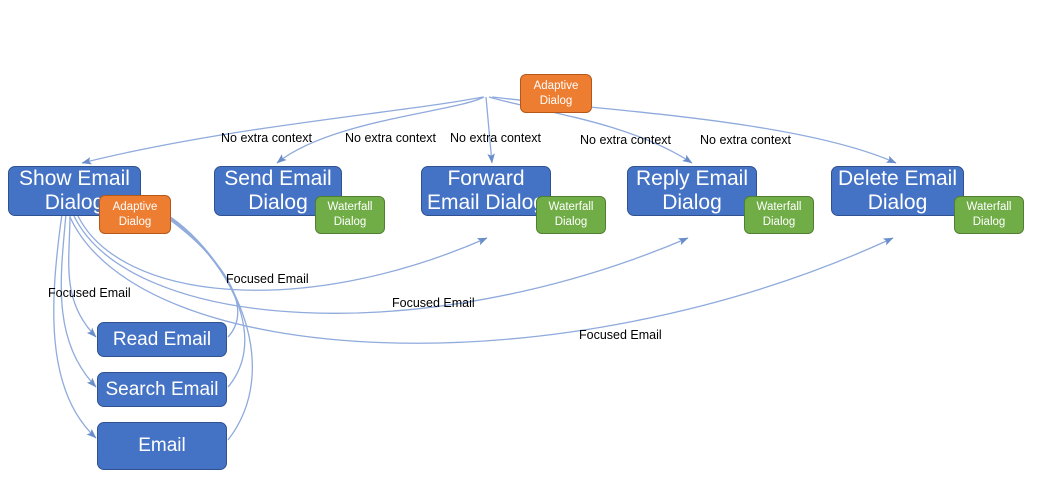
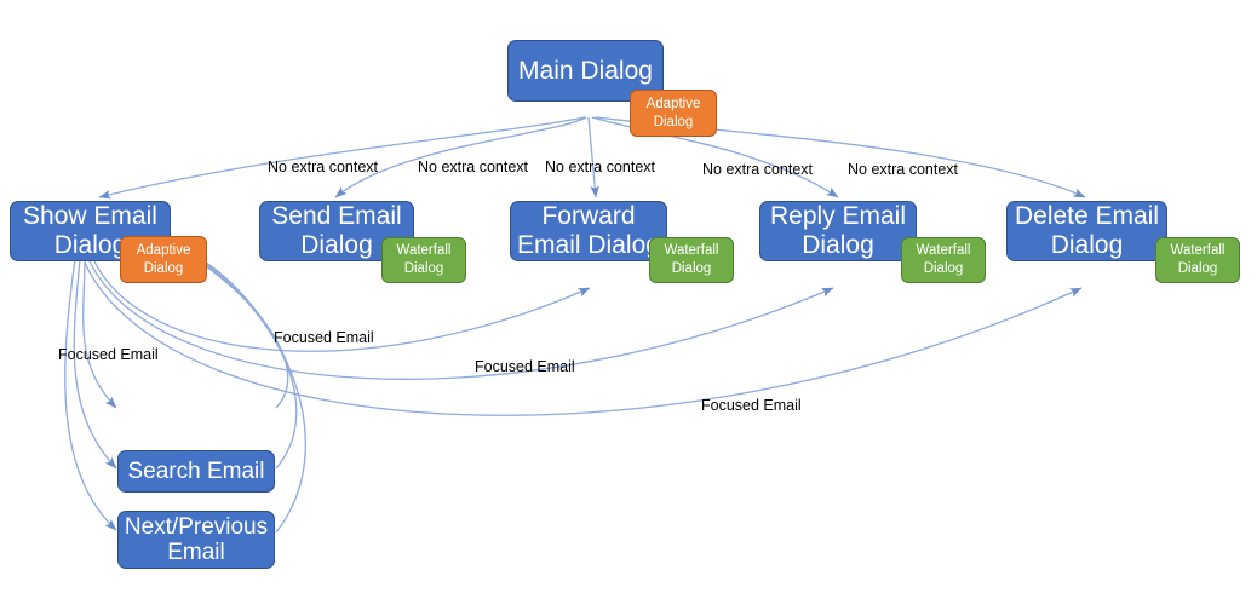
+ Main Dialog
  Adaptive
  Dialog
  Show Email
  Dialo
  Adaptive
  Dialog
  Send Email
  Dialog
  Waterfall
  Dialog
  Forward
  Email Dialo
  Waterfall
  Dialog
  Reply Email
  Dialog
  Waterfall
  Dialog
  Delete Email
  Dialog
  Waterfall
  Dialog
- Read Email
  Search Email
+ Next/Previous
  Email
  No extra context
  No extra context
  No extra context
  No extra context
  No extra context
  Focused Email
  Focused Email
  Focused Email
  Focused Email
